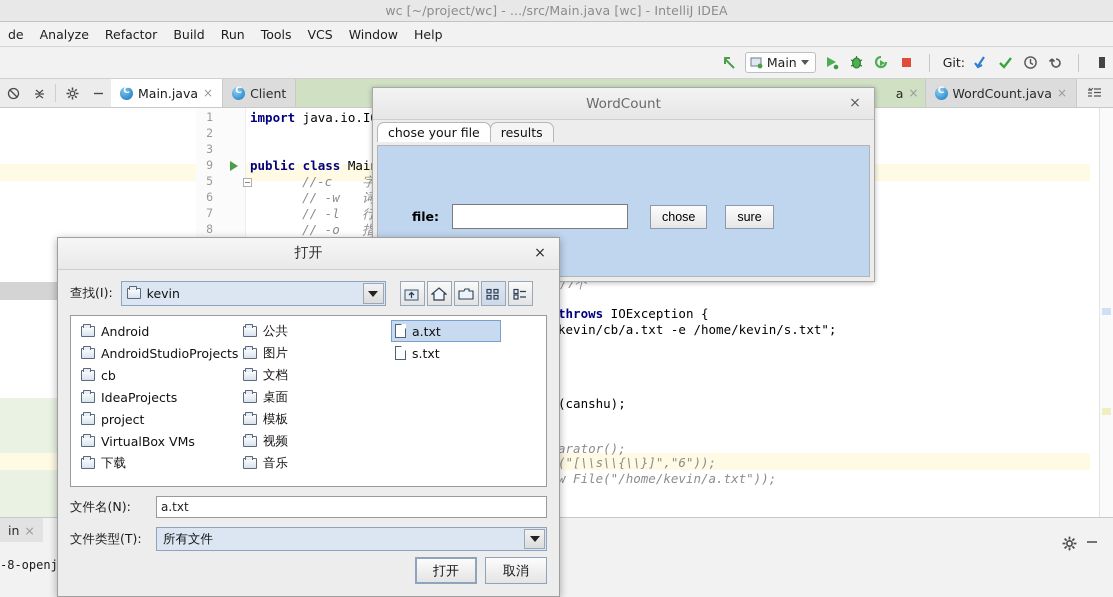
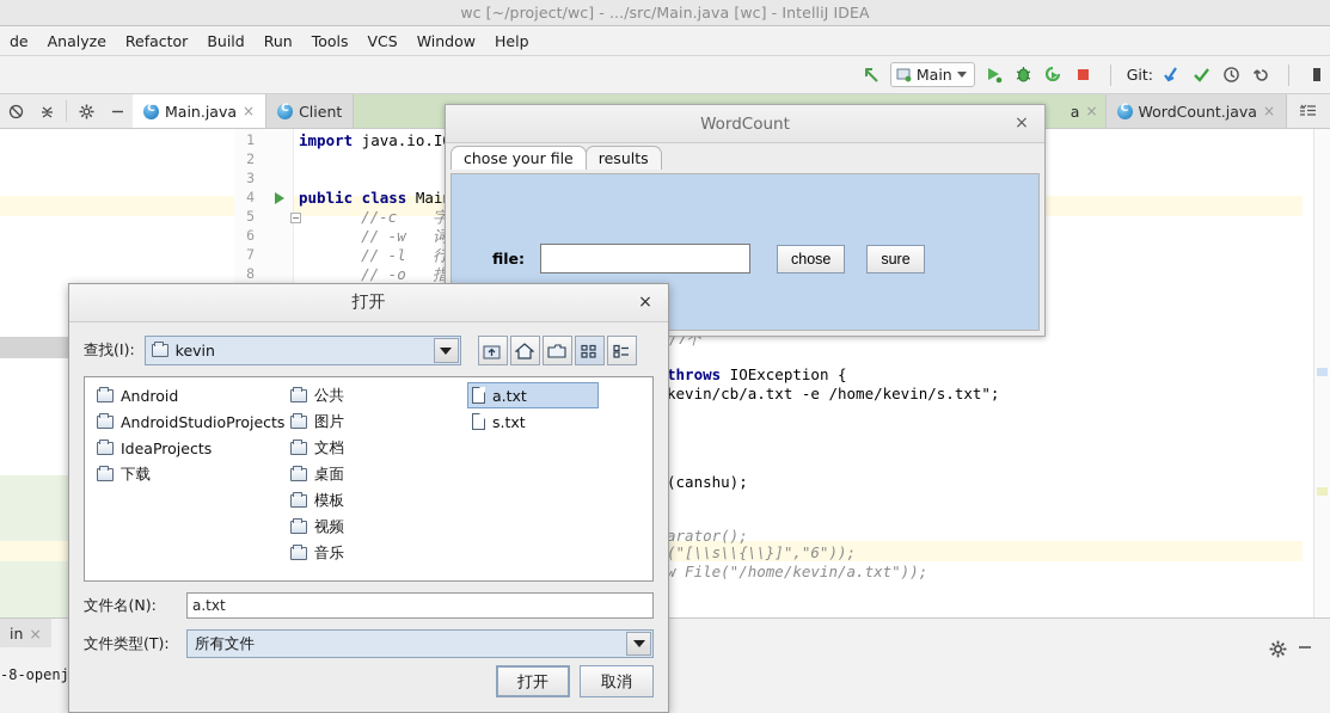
  wc [~/project/wc] - .../src/Main.java [wc] - IntelliJ IDEA
  de
  Analyze
  Refactor
  Build
  Run
  Tools
  VCS
  Window
  Help
  Main
  Git:
  Main.java
  ×
  Client
  a
  ×
  WordCount.java
  ×
  1
  2
  3
- 9
+ 4
  5
  6
  7
  8
  import java.io.I
  public class Mai
  //-c 字
  // -w 词
  // -l 行
  // -o 指
  /7个
  throws IOException {
  kevin/cb/a.txt -e /home/kevin/s.txt";
  (canshu);
  arator();
  ("[\\s\\{\\}]","6"));
  w File("/home/kevin/a.txt"));
  in
  ×
  -8-openj
  WordCount
  ×
  chose your file
  results
  file:
  chose
  sure
  打开
  ×
  查找(I):
  kevin
  Android
  AndroidStudioProjects
- cb
  IdeaProjects
- project
- VirtualBox VMs
  下载
  公共
  图片
  文档
  桌面
  模板
  视频
  音乐
  a.txt
  s.txt
  文件名(N):
  a.txt
  文件类型(T):
  所有文件
  打开
  取消
